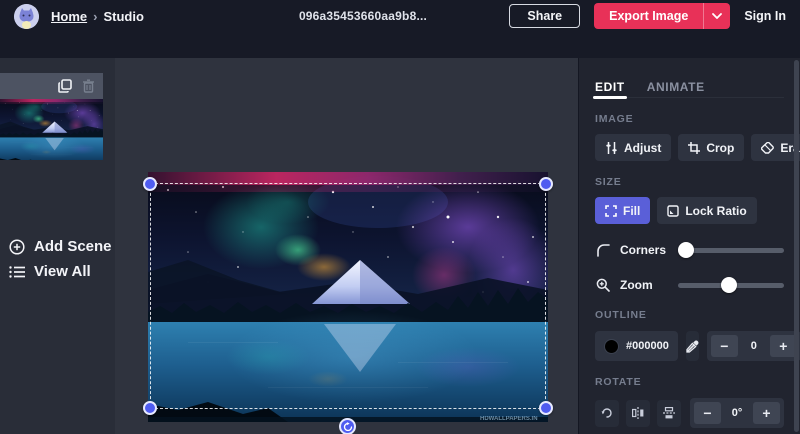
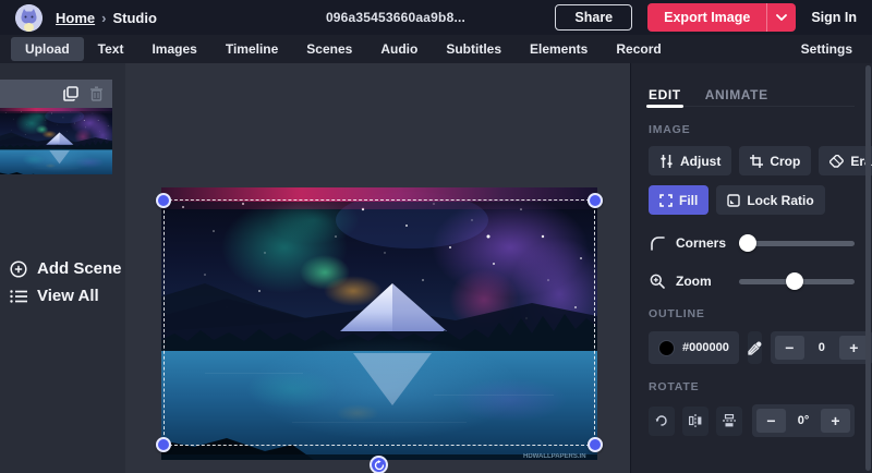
  Home
  ›
  Studio
  096a35453660aa9b8...
  Share
  Export Image
  Sign In
+ Upload
+ Text
+ Images
+ Timeline
+ Scenes
+ Audio
+ Subtitles
+ Elements
+ Record
+ Settings
  Add Scene
  View All
  EDIT
  ANIMATE
  IMAGE
  Adjust
  Crop
- SIZE
  Fill
  Lock Ratio
  Corners
  Zoom
  OUTLINE
  #000000
  −
  0
  +
  ROTATE
  −
  0°
  +
